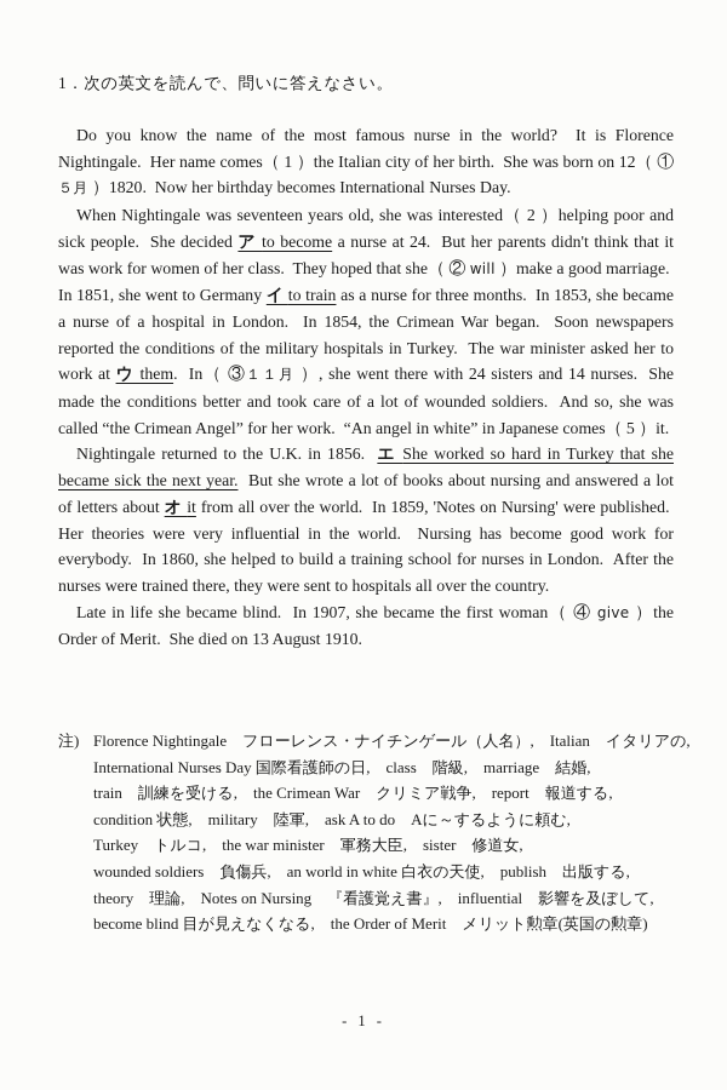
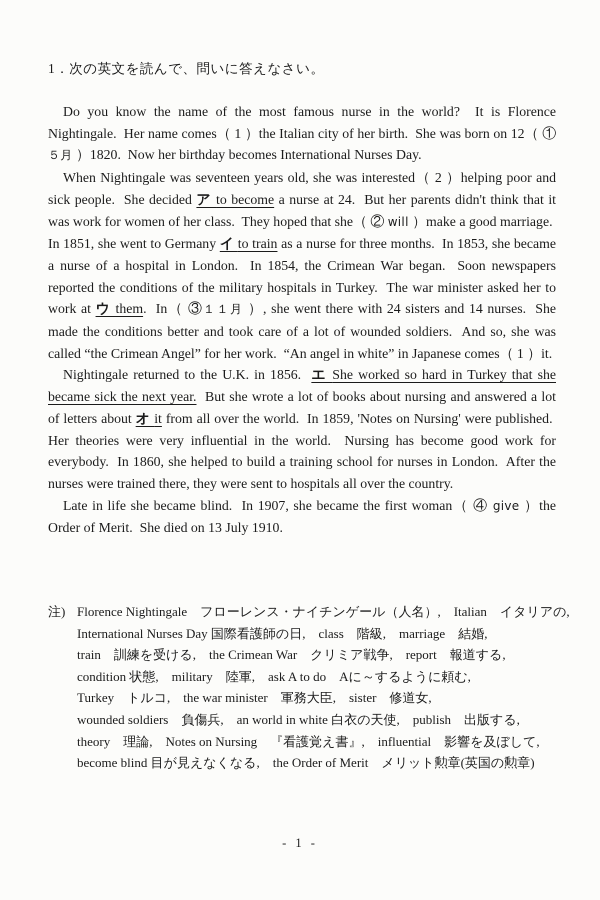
  1．次の英文を読んで、問いに答えなさい。
  Do you know the name of the most famous nurse in the world? It is Florence Nightingale. Her name comes（ 1 ）the Italian city of her birth. She was born on 12（ ①５月 ）1820. Now her birthday becomes International Nurses Day.
- When Nightingale was seventeen years old, she was interested（ 2 ）helping poor and sick people. She decided ア to become a nurse at 24. But her parents didn't think that it was work for women of her class. They hoped that she（ ② will ）make a good marriage. In 1851, she went to Germany イ to train as a nurse for three months. In 1853, she became a nurse of a hospital in London. In 1854, the Crimean War began. Soon newspapers reported the conditions of the military hospitals in Turkey. The war minister asked her to work at ウ them. In（ ③１１月 ）, she went there with 24 sisters and 14 nurses. She made the conditions better and took care of a lot of wounded soldiers. And so, she was called “the Crimean Angel” for her work. “An angel in white” in Japanese comes（ 5 ）it.
+ When Nightingale was seventeen years old, she was interested（ 2 ）helping poor and sick people. She decided ア to become a nurse at 24. But her parents didn't think that it was work for women of her class. They hoped that she（ ② will ）make a good marriage. In 1851, she went to Germany イ to train as a nurse for three months. In 1853, she became a nurse of a hospital in London. In 1854, the Crimean War began. Soon newspapers reported the conditions of the military hospitals in Turkey. The war minister asked her to work at ウ them. In（ ③１１月 ）, she went there with 24 sisters and 14 nurses. She made the conditions better and took care of a lot of wounded soldiers. And so, she was called “the Crimean Angel” for her work. “An angel in white” in Japanese comes（ 1 ）it.
  Nightingale returned to the U.K. in 1856. エ She worked so hard in Turkey that she became sick the next year. But she wrote a lot of books about nursing and answered a lot of letters about オ it from all over the world. In 1859, 'Notes on Nursing' were published. Her theories were very influential in the world. Nursing has become good work for everybody. In 1860, she helped to build a training school for nurses in London. After the nurses were trained there, they were sent to hospitals all over the country.
- Late in life she became blind. In 1907, she became the first woman（ ④ give ）the Order of Merit. She died on 13 August 1910.
+ Late in life she became blind. In 1907, she became the first woman（ ④ give ）the Order of Merit. She died on 13 July 1910.
  注)
  Florence Nightingale フローレンス・ナイチンゲール（人名）, Italian イタリアの,
  International Nurses Day 国際看護師の日, class 階級, marriage 結婚,
  train 訓練を受ける, the Crimean War クリミア戦争, report 報道する,
  condition 状態, military 陸軍, ask A to do Aに～するように頼む,
  Turkey トルコ, the war minister 軍務大臣, sister 修道女,
  wounded soldiers 負傷兵, an world in white 白衣の天使, publish 出版する,
  theory 理論, Notes on Nursing 『看護覚え書』, influential 影響を及ぼして,
  become blind 目が見えなくなる, the Order of Merit メリット勲章(英国の勲章)
  - 1 -
